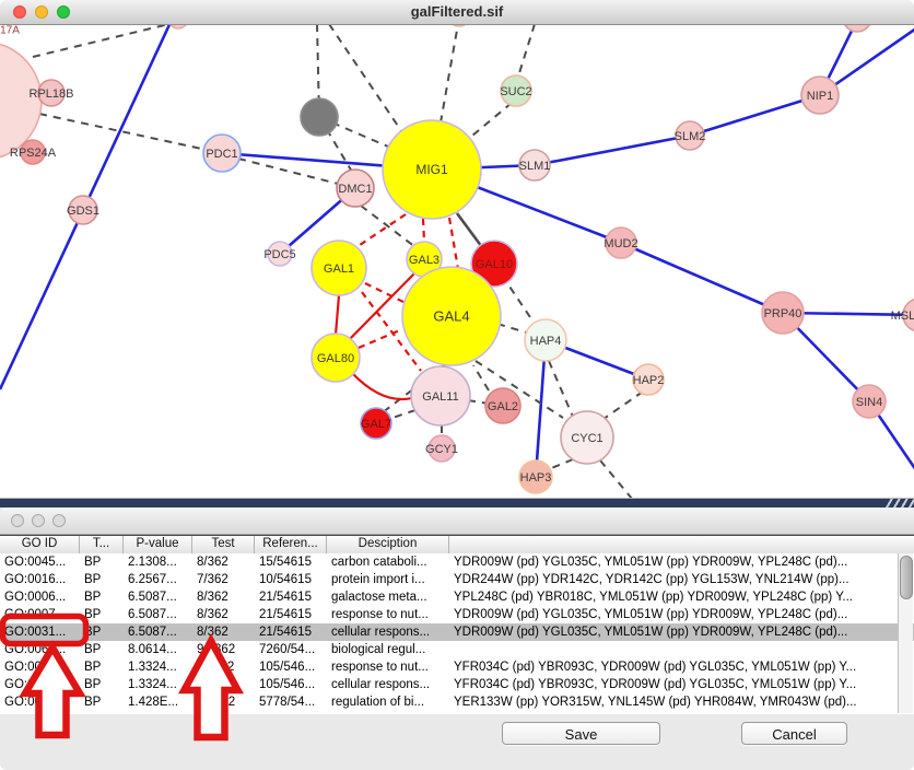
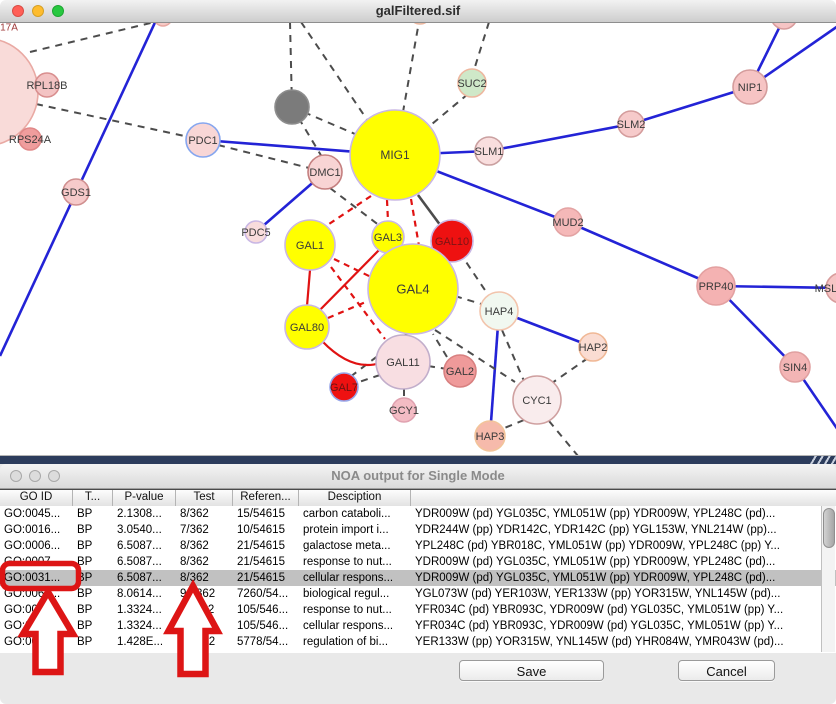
  galFiltered.sif
  17A
  RPL18B
  RPS24A
  GDS1
  PDC1
  DMC1
  MIG1
  SUC2
  SLM1
  SLM2
  NIP1
  MUD2
  PRP40
  MSL
  SIN4
  PDC5
  GAL1
  GAL3
  GAL10
  GAL4
  GAL80
  GAL11
  GAL2
  GAL7
  GCY1
  HAP4
  HAP2
  CYC1
  HAP3
+ NOA output for Single Mode
  GO ID
  T...
  P-value
  Test
  Referen...
  Desciption
  GO:0045...
  BP
  2.1308...
  8/362
  15/54615
  carbon cataboli...
  YDR009W (pd) YGL035C, YML051W (pp) YDR009W, YPL248C (pd)...
  GO:0016...
  BP
- 6.2567...
+ 3.0540...
  7/362
  10/54615
  protein import i...
  YDR244W (pp) YDR142C, YDR142C (pp) YGL153W, YNL214W (pp)...
  GO:0006...
  BP
  6.5087...
  8/362
  21/54615
  galactose meta...
  YPL248C (pd) YBR018C, YML051W (pp) YDR009W, YPL248C (pp) Y...
  BP
  6.5087...
  8/362
  21/54615
  response to nut...
  YDR009W (pd) YGL035C, YML051W (pp) YDR009W, YPL248C (pd)...
  GO:0031...
  6.5087...
  8/362
  21/54615
  cellular respons...
  YDR009W (pd) YGL035C, YML051W (pp) YDR009W, YPL248C (pd)...
  GO:006..
  BP
  8.0614...
  7260/54...
  biological regul...
+ YGL073W (pd) YER103W, YER133W (pp) YOR315W, YNL145W (pd)...
  BP
  1.3324...
  105/546...
  response to nut...
  YFR034C (pd) YBR093C, YDR009W (pd) YGL035C, YML051W (pp) Y...
  BP
  1.3324...
  105/546...
  cellular respons...
  YFR034C (pd) YBR093C, YDR009W (pd) YGL035C, YML051W (pp) Y...
  BP
  1.428E...
  5778/54...
  regulation of bi...
  YER133W (pp) YOR315W, YNL145W (pd) YHR084W, YMR043W (pd)...
  Save
  Cancel
